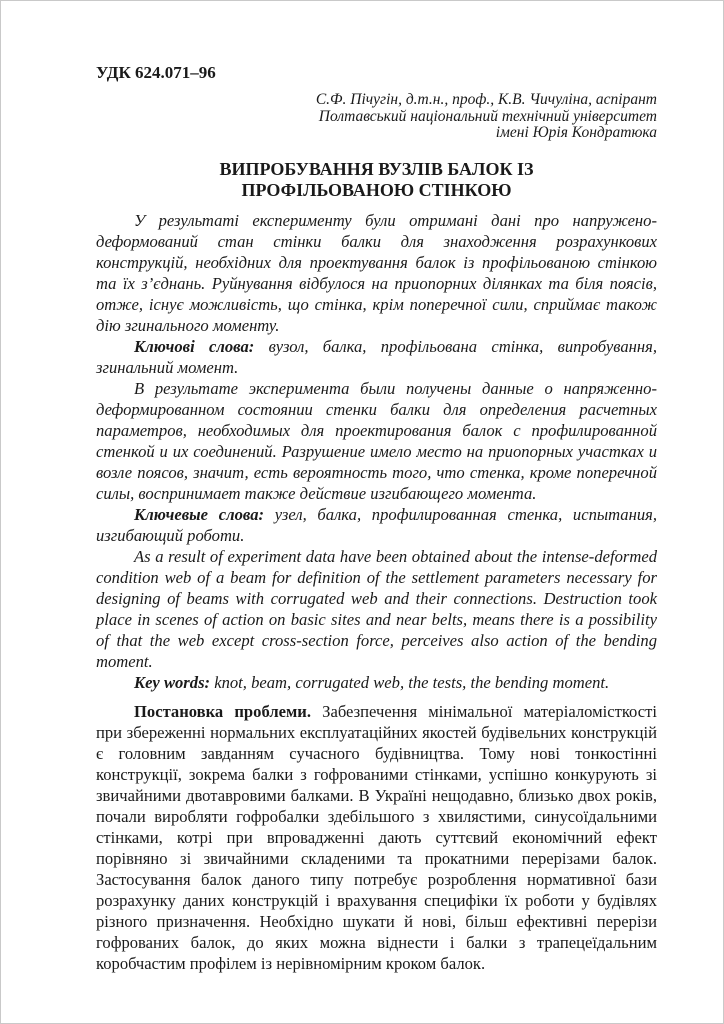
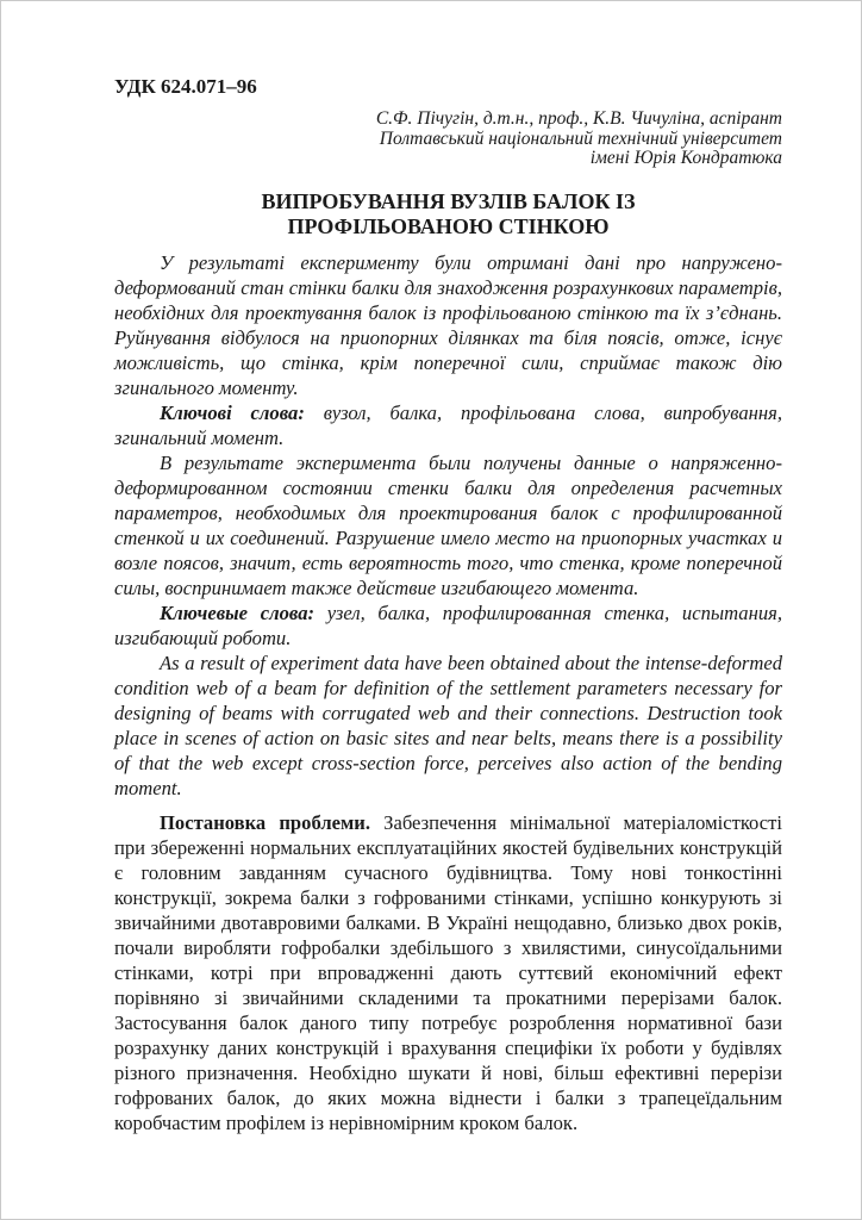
  УДК 624.071–96
  С.Ф. Пічугін, д.т.н., проф., К.В. Чичуліна, аспірант
  Полтавський національний технічний університет
  імені Юрія Кондратюка
  ВИПРОБУВАННЯ ВУЗЛІВ БАЛОК ІЗ
  ПРОФІЛЬОВАНОЮ СТІНКОЮ
- У результаті експерименту були отримані дані про напружено-деформований стан стінки балки для знаходження розрахункових конструкцій, необхідних для проектування балок із профільованою стінкою та їх з’єднань. Руйнування відбулося на приопорних ділянках та біля поясів, отже, існує можливість, що стінка, крім поперечної сили, сприймає також дію згинального моменту.
+ У результаті експерименту були отримані дані про напружено-деформований стан стінки балки для знаходження розрахункових параметрів, необхідних для проектування балок із профільованою стінкою та їх з’єднань. Руйнування відбулося на приопорних ділянках та біля поясів, отже, існує можливість, що стінка, крім поперечної сили, сприймає також дію згинального моменту.
- Ключові слова: вузол, балка, профільована стінка, випробування, згинальний момент.
+ Ключові слова: вузол, балка, профільована слова, випробування, згинальний момент.
  В результате эксперимента были получены данные о напряженно-деформированном состоянии стенки балки для определения расчетных параметров, необходимых для проектирования балок с профилированной стенкой и их соединений. Разрушение имело место на приопорных участках и возле поясов, значит, есть вероятность того, что стенка, кроме поперечной силы, воспринимает также действие изгибающего момента.
  Ключевые слова: узел, балка, профилированная стенка, испытания, изгибающий роботи.
  As a result of experiment data have been obtained about the intense-deformed condition web of a beam for definition of the settlement parameters necessary for designing of beams with corrugated web and their connections. Destruction took place in scenes of action on basic sites and near belts, means there is a possibility of that the web except cross-section force, perceives also action of the bending moment.
- Key words: knot, beam, corrugated web, the tests, the bending moment.
  Постановка проблеми. Забезпечення мінімальної матеріаломісткості при збереженні нормальних експлуатаційних якостей будівельних конструкцій є головним завданням сучасного будівництва. Тому нові тонкостінні конструкції, зокрема балки з гофрованими стінками, успішно конкурують зі звичайними двотавровими балками. В Україні нещодавно, близько двох років, почали виробляти гофробалки здебільшого з хвилястими, синусоїдальними стінками, котрі при впровадженні дають суттєвий економічний ефект порівняно зі звичайними складеними та прокатними перерізами балок. Застосування балок даного типу потребує розроблення нормативної бази розрахунку даних конструкцій і врахування специфіки їх роботи у будівлях різного призначення. Необхідно шукати й нові, більш ефективні перерізи гофрованих балок, до яких можна віднести і балки з трапецеїдальним коробчастим профілем із нерівномірним кроком балок.
